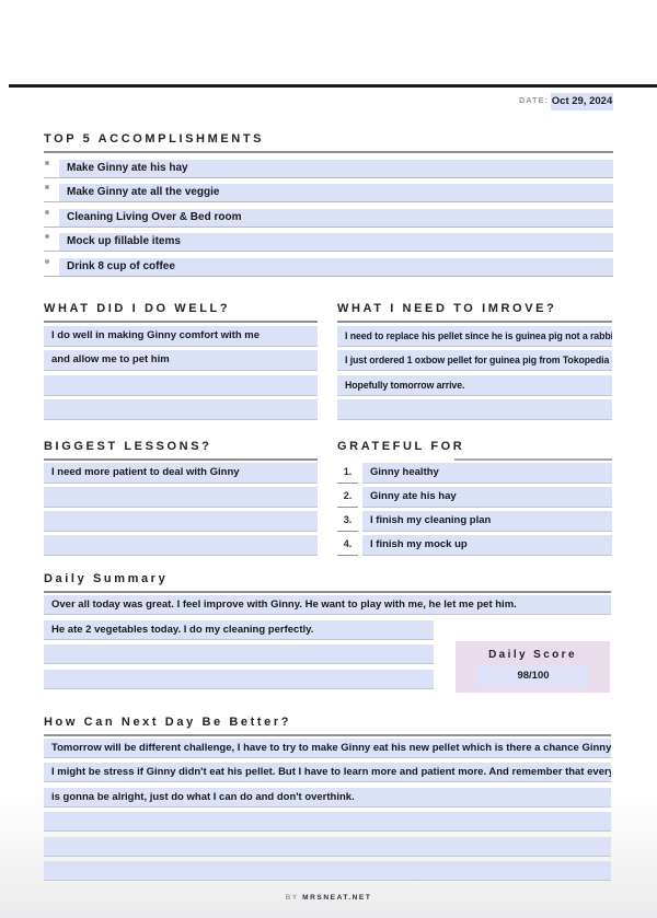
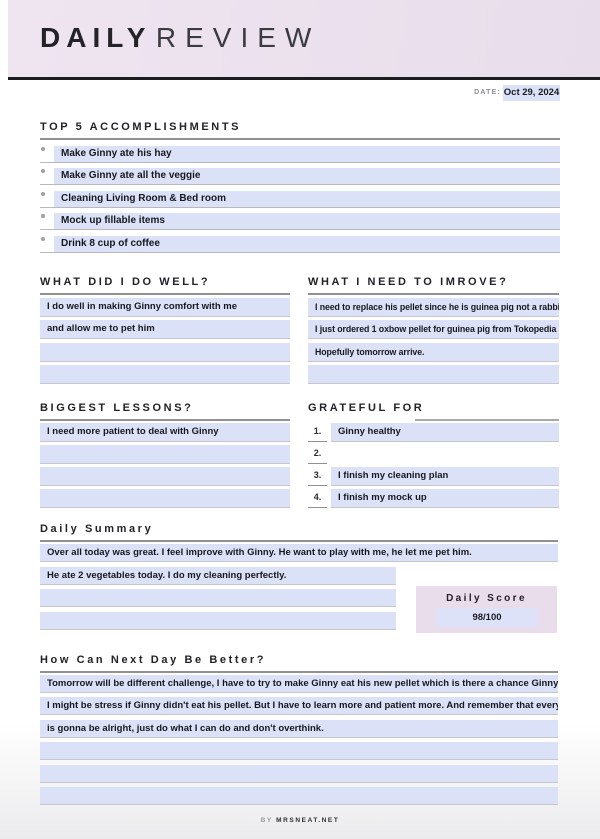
+ DAILY REVIEW
  Oct 29, 2024
  TOP 5 ACCOMPLISHMENTS
  Make Ginny ate his hay
  Make Ginny ate all the veggie
- Cleaning Living Over & Bed room
+ Cleaning Living Room & Bed room
  Mock up fillable items
  Drink 8 cup of coffee
  WHAT DID I DO WELL?
  WHAT I NEED TO IMROVE?
  I do well in making Ginny comfort with me
  and allow me to pet him
  I need to replace his pellet since he is guinea pig not a rabbi
  I just ordered 1 oxbow pellet for guinea pig from Tokopedia
  Hopefully tomorrow arrive.
  BIGGEST LESSONS?
  GRATEFUL FOR
  I need more patient to deal with Ginny
  1.
  Ginny healthy
  2.
- Ginny ate his hay
  3.
  I finish my cleaning plan
  4.
  I finish my mock up
  Daily Summary
  Over all today was great. I feel improve with Ginny. He want to play with me, he let me pet him.
  He ate 2 vegetables today. I do my cleaning perfectly.
  Daily Score
  98/100
  How Can Next Day Be Better?
  Tomorrow will be different challenge, I have to try to make Ginny eat his new pellet which is there a chance Ginny
  I might be stress if Ginny didn't eat his pellet. But I have to learn more and patient more. And remember that ever
  is gonna be alright, just do what I can do and don't overthink.
